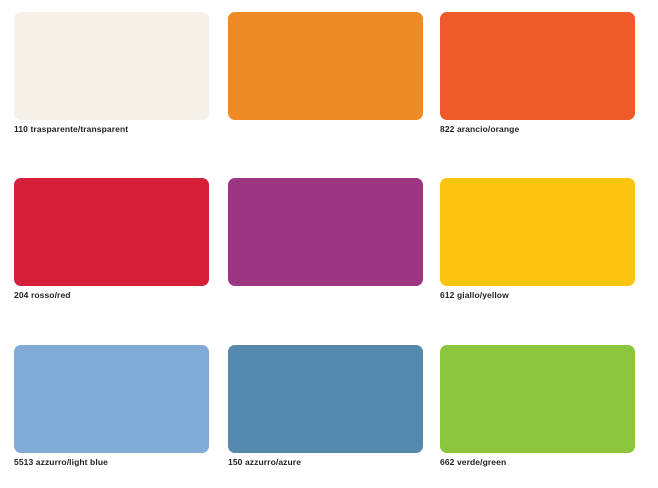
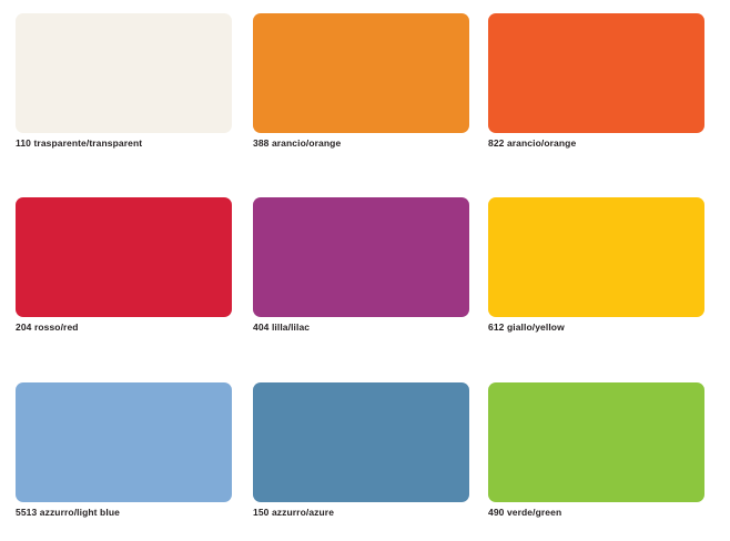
  110 trasparente/transparent
+ 388 arancio/orange
  822 arancio/orange
  204 rosso/red
+ 404 lilla/lilac
  612 giallo/yellow
  5513 azzurro/light blue
  150 azzurro/azure
- 662 verde/green
+ 490 verde/green
